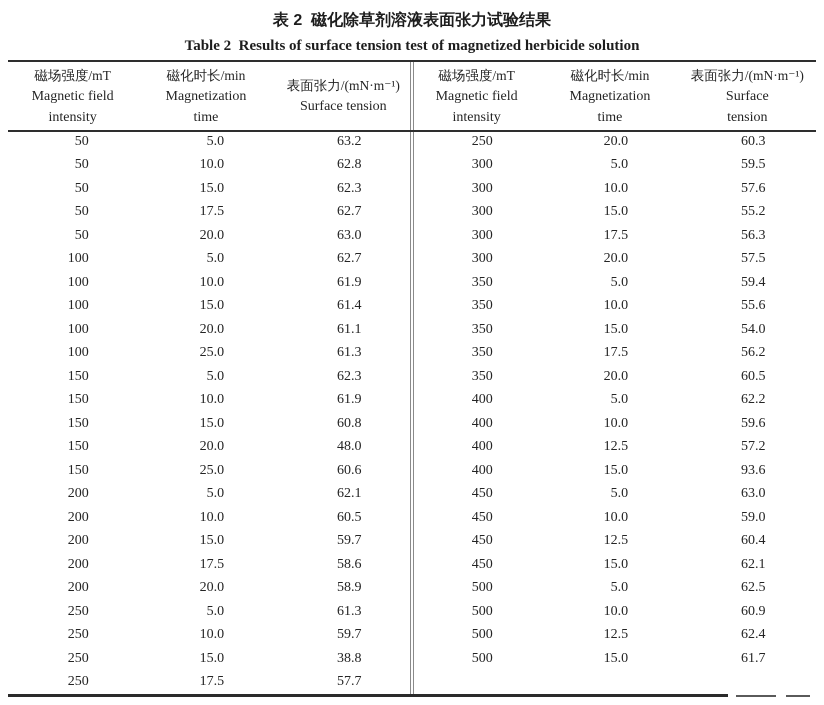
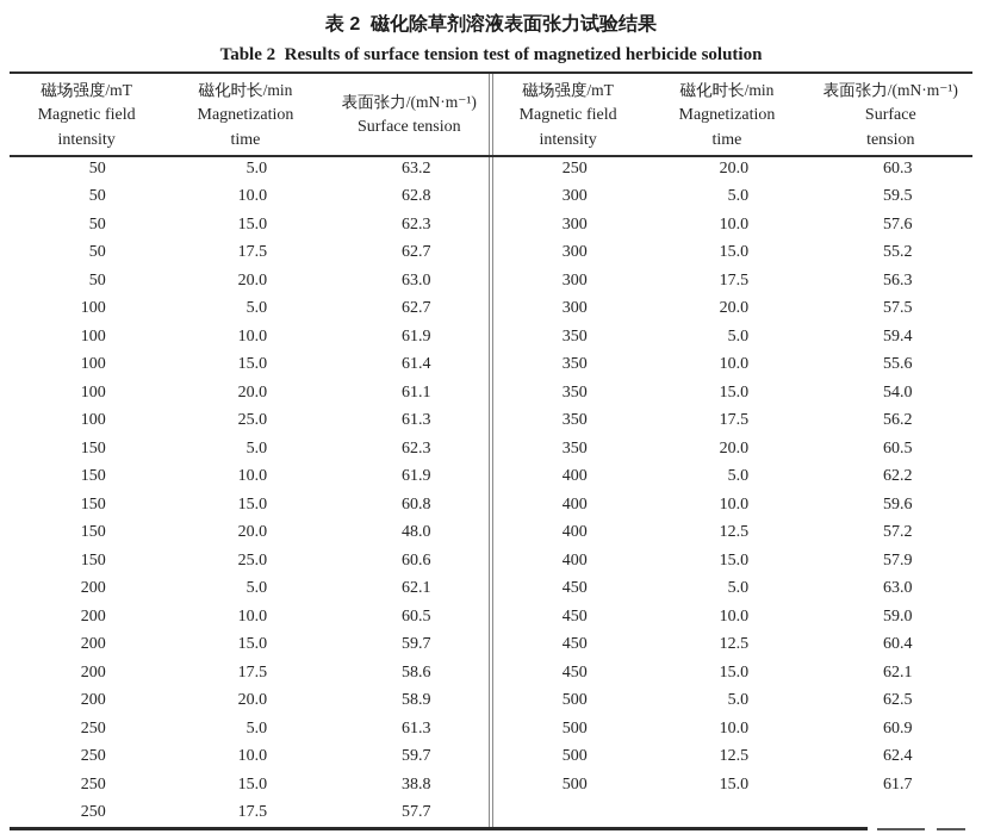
  表 2 磁化除草剂溶液表面张力试验结果
  Table 2 Results of surface tension test of magnetized herbicide solution
  磁场强度/mT Magnetic field intensity	磁化时长/min Magnetization time	表面张力/(mN·m⁻¹) Surface tension
  50	5.0	63.2
  50	10.0	62.8
  50	15.0	62.3
  50	17.5	62.7
  50	20.0	63.0
  100	5.0	62.7
  100	10.0	61.9
  100	15.0	61.4
  100	20.0	61.1
  100	25.0	61.3
  150	5.0	62.3
  150	10.0	61.9
  150	15.0	60.8
  150	20.0	48.0
  150	25.0	60.6
  200	5.0	62.1
  200	10.0	60.5
  200	15.0	59.7
  200	17.5	58.6
  200	20.0	58.9
  250	5.0	61.3
  250	10.0	59.7
  250	15.0	38.8
  250	17.5	57.7
  磁场强度/mT Magnetic field intensity	磁化时长/min Magnetization time	表面张力/(mN·m⁻¹) Surface tension
  250	20.0	60.3
  300	5.0	59.5
  300	10.0	57.6
  300	15.0	55.2
  300	17.5	56.3
  300	20.0	57.5
  350	5.0	59.4
  350	10.0	55.6
  350	15.0	54.0
  350	17.5	56.2
  350	20.0	60.5
  400	5.0	62.2
  400	10.0	59.6
  400	12.5	57.2
- 400	15.0	93.6
+ 400	15.0	57.9
  450	5.0	63.0
  450	10.0	59.0
  450	12.5	60.4
  450	15.0	62.1
  500	5.0	62.5
  500	10.0	60.9
  500	12.5	62.4
  500	15.0	61.7
